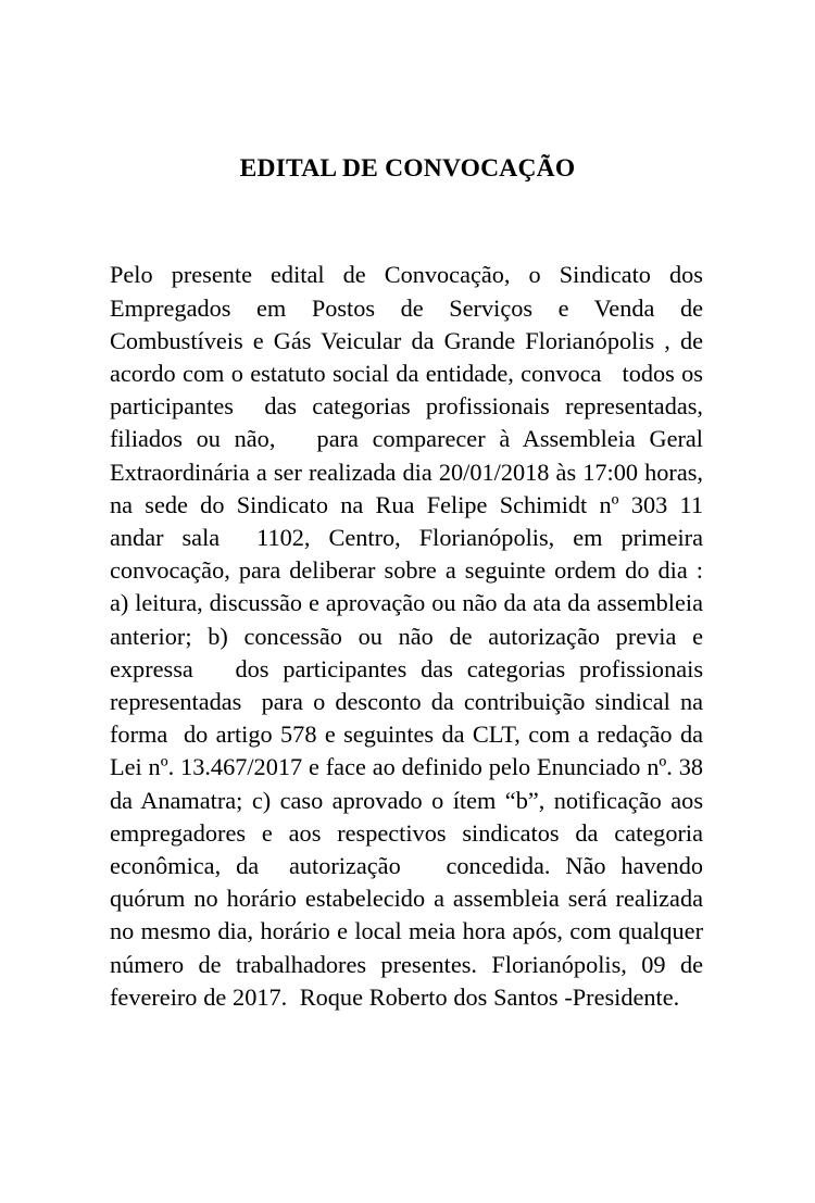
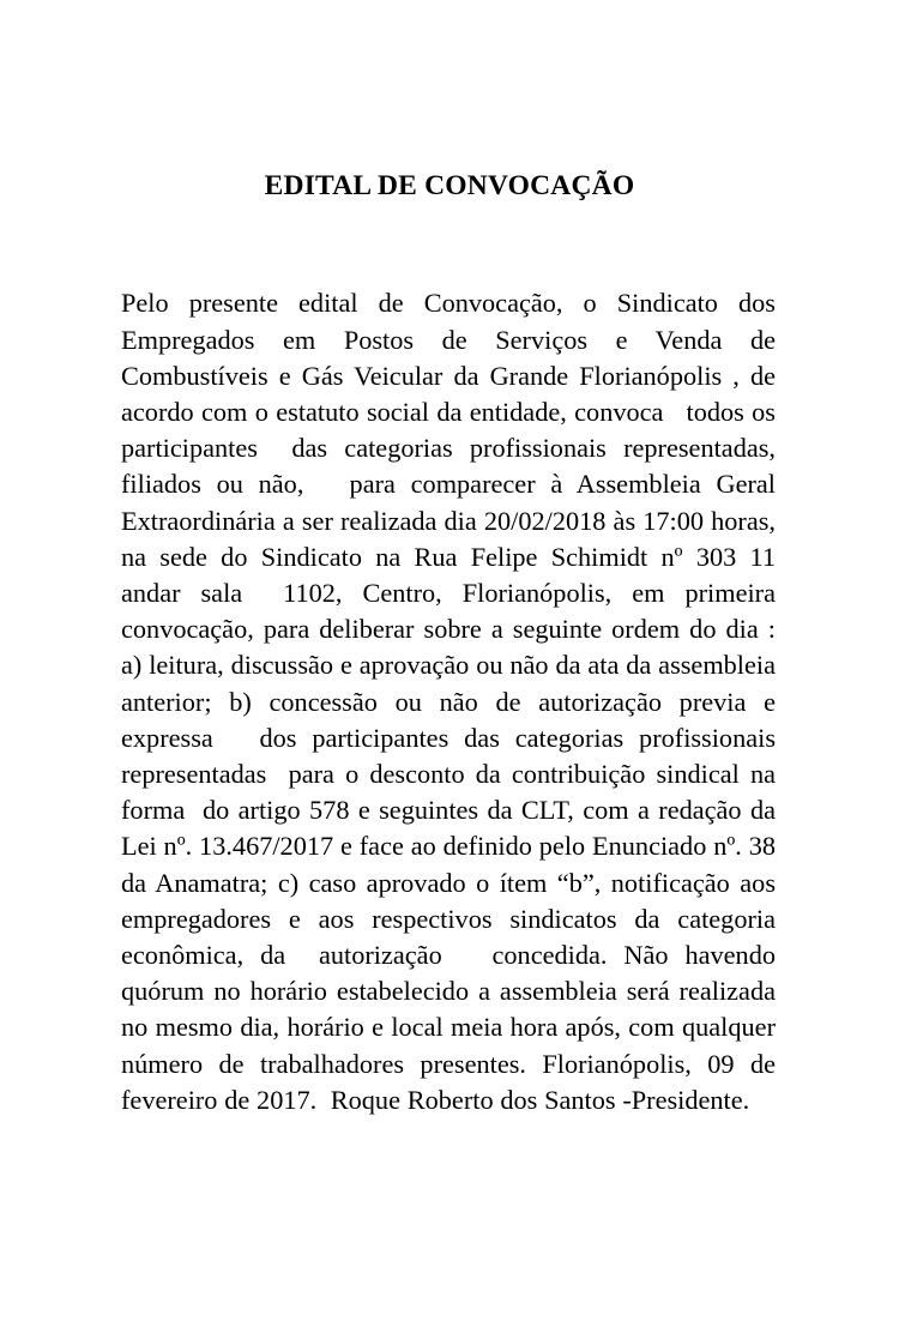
  EDITAL DE CONVOCAÇÃO
- Pelo presente edital de Convocação, o Sindicato dos Empregados em Postos de Serviços e Venda de Combustíveis e Gás Veicular da Grande Florianópolis , de acordo com o estatuto social da entidade, convoca todos os participantes das categorias profissionais representadas, filiados ou não, para comparecer à Assembleia Geral Extraordinária a ser realizada dia 20/01/2018 às 17:00 horas, na sede do Sindicato na Rua Felipe Schimidt nº 303 11 andar sala 1102, Centro, Florianópolis, em primeira convocação, para deliberar sobre a seguinte ordem do dia : a) leitura, discussão e aprovação ou não da ata da assembleia anterior; b) concessão ou não de autorização previa e expressa dos participantes das categorias profissionais representadas para o desconto da contribuição sindical na forma do artigo 578 e seguintes da CLT, com a redação da Lei nº. 13.467/2017 e face ao definido pelo Enunciado nº. 38 da Anamatra; c) caso aprovado o ítem “b”, notificação aos empregadores e aos respectivos sindicatos da categoria econômica, da autorização concedida. Não havendo quórum no horário estabelecido a assembleia será realizada no mesmo dia, horário e local meia hora após, com qualquer número de trabalhadores presentes. Florianópolis, 09 de fevereiro de 2017. Roque Roberto dos Santos -Presidente.
+ Pelo presente edital de Convocação, o Sindicato dos Empregados em Postos de Serviços e Venda de Combustíveis e Gás Veicular da Grande Florianópolis , de acordo com o estatuto social da entidade, convoca todos os participantes das categorias profissionais representadas, filiados ou não, para comparecer à Assembleia Geral Extraordinária a ser realizada dia 20/02/2018 às 17:00 horas, na sede do Sindicato na Rua Felipe Schimidt nº 303 11 andar sala 1102, Centro, Florianópolis, em primeira convocação, para deliberar sobre a seguinte ordem do dia : a) leitura, discussão e aprovação ou não da ata da assembleia anterior; b) concessão ou não de autorização previa e expressa dos participantes das categorias profissionais representadas para o desconto da contribuição sindical na forma do artigo 578 e seguintes da CLT, com a redação da Lei nº. 13.467/2017 e face ao definido pelo Enunciado nº. 38 da Anamatra; c) caso aprovado o ítem “b”, notificação aos empregadores e aos respectivos sindicatos da categoria econômica, da autorização concedida. Não havendo quórum no horário estabelecido a assembleia será realizada no mesmo dia, horário e local meia hora após, com qualquer número de trabalhadores presentes. Florianópolis, 09 de fevereiro de 2017. Roque Roberto dos Santos -Presidente.
